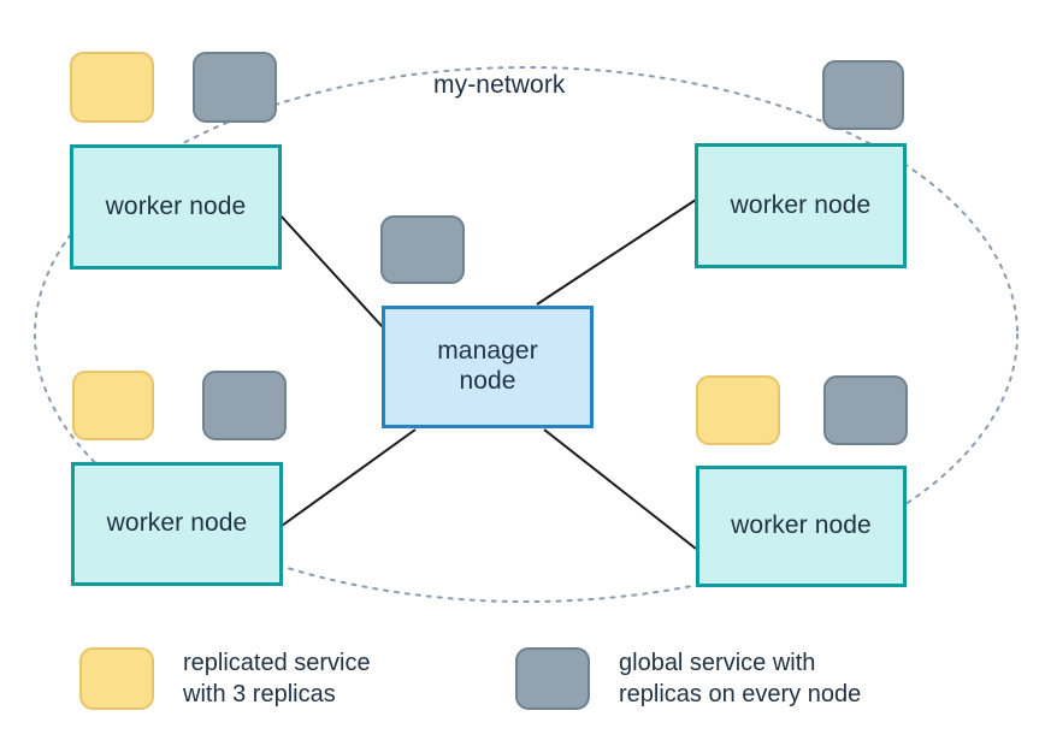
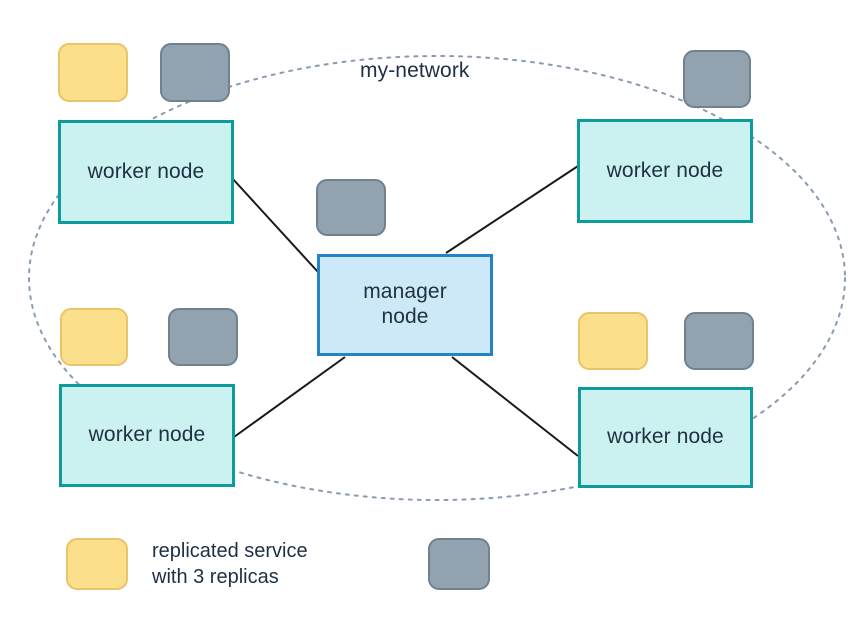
  my-network
  worker node
  worker node
  manager
  node
  worker node
  worker node
  replicated service
  with 3 replicas
- global service with
- replicas on every node
